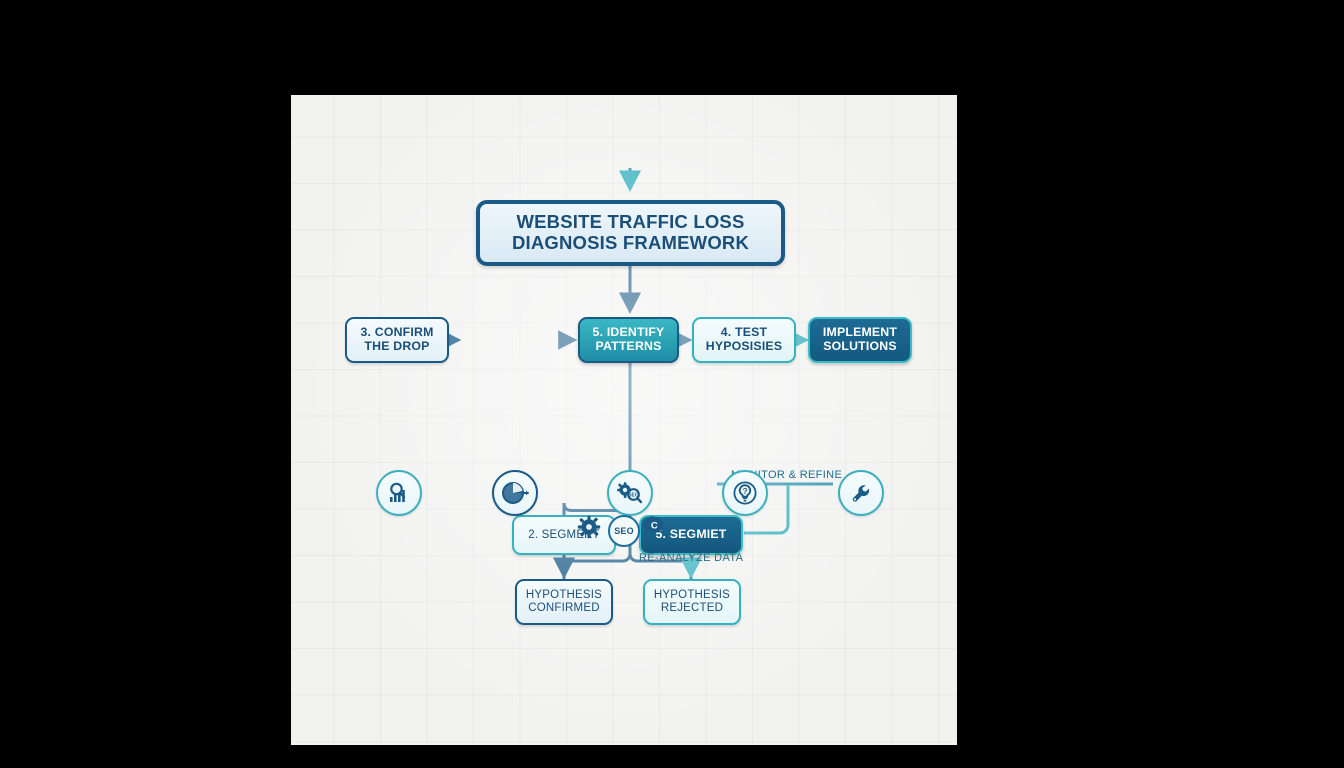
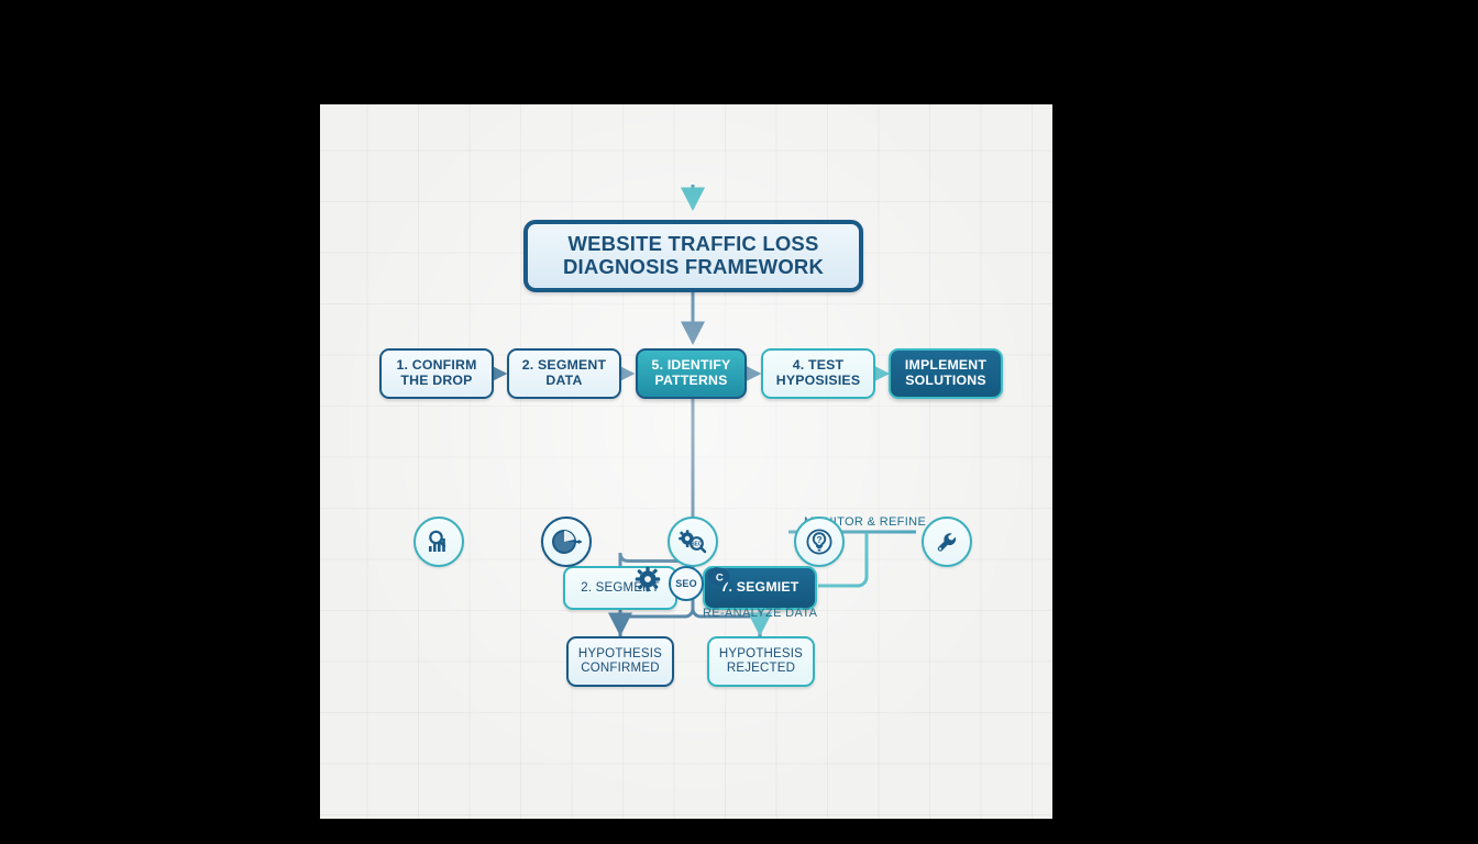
  WEBSITE TRAFFIC LOSS
  DIAGNOSIS FRAMEWORK
- 3. CONFIRM
+ 1. CONFIRM
  THE DROP
+ 2. SEGMENT
+ DATA
  5. IDENTIFY
  PATTERNS
  4. TEST
  HYPOSISIES
  IMPLEMENT
  SOLUTIONS
  ?
  SEO
  C
  TOR & REFINE
  RE-ANALYZE DATA
- 5. SEGMIET
+ 7. SEGMIET
  HYPOTHESIS
  CONFIRMED
  HYPOTHESIS
  REJECTED
